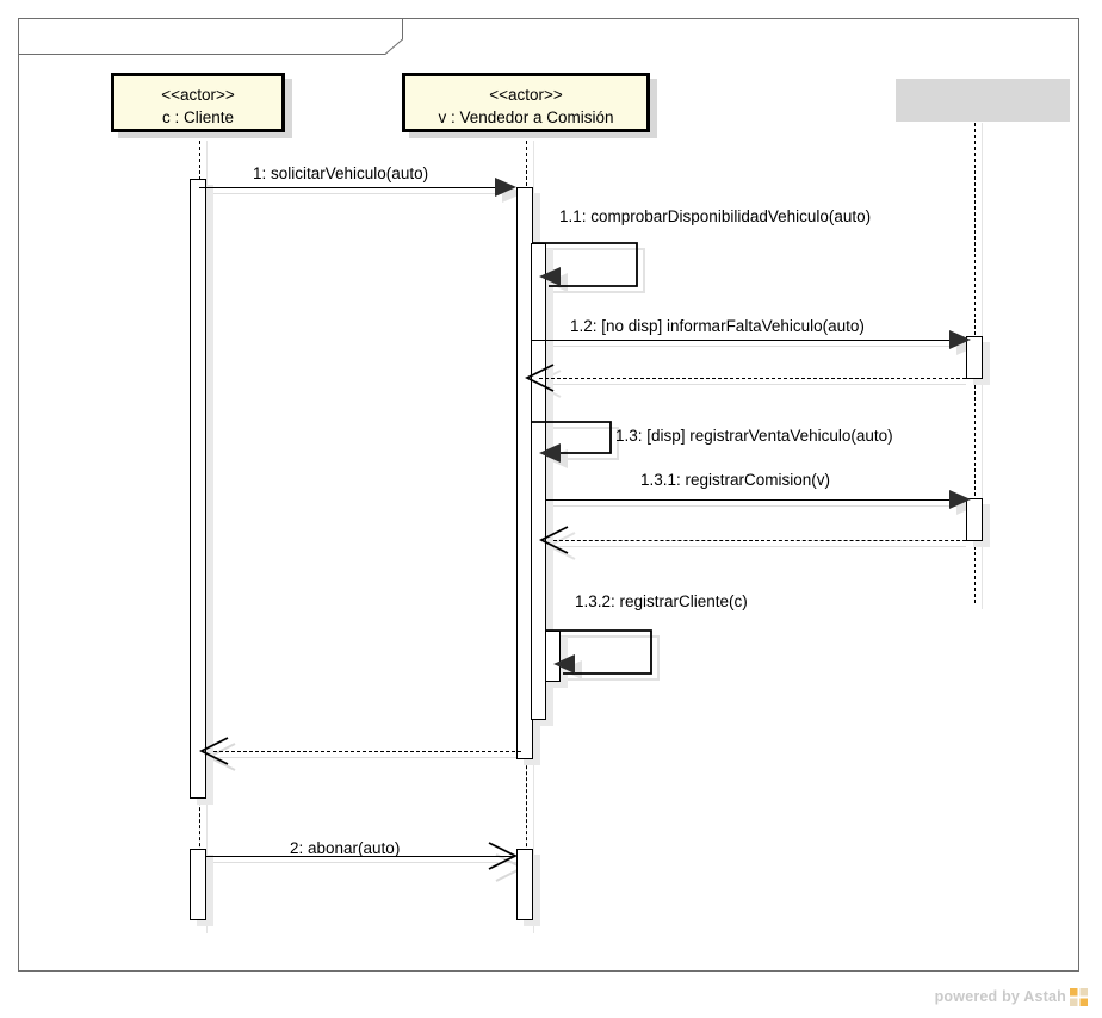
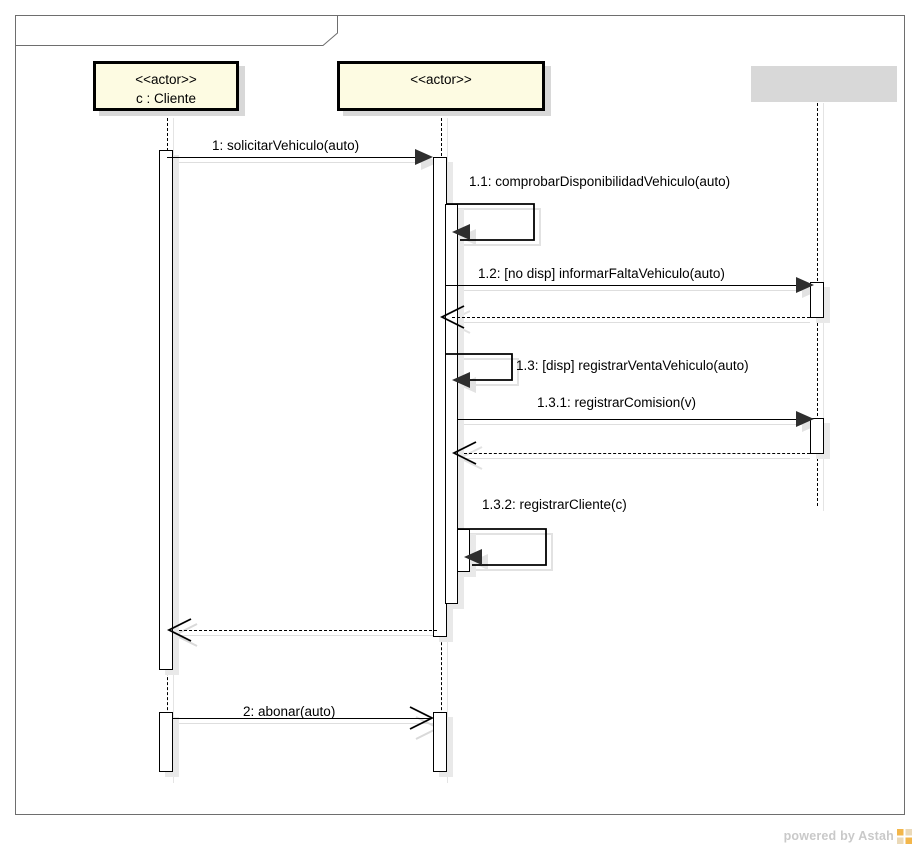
  <<actor>>
  c : Cliente
  <<actor>>
- v : Vendedor a Comisión
  1: solicitarVehiculo(auto)
  1.1: comprobarDisponibilidadVehiculo(auto)
  1.2: [no disp] informarFaltaVehiculo(auto)
  1.3: [disp] registrarVentaVehiculo(auto)
  1.3.1: registrarComision(v)
  1.3.2: registrarCliente(c)
  2: abonar(auto)
  powered by Astah
